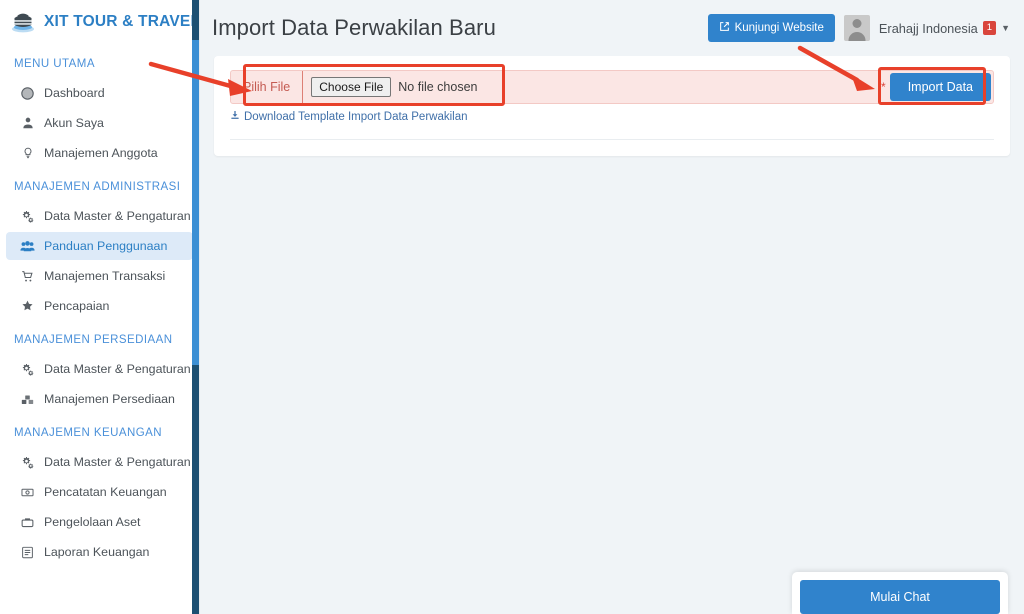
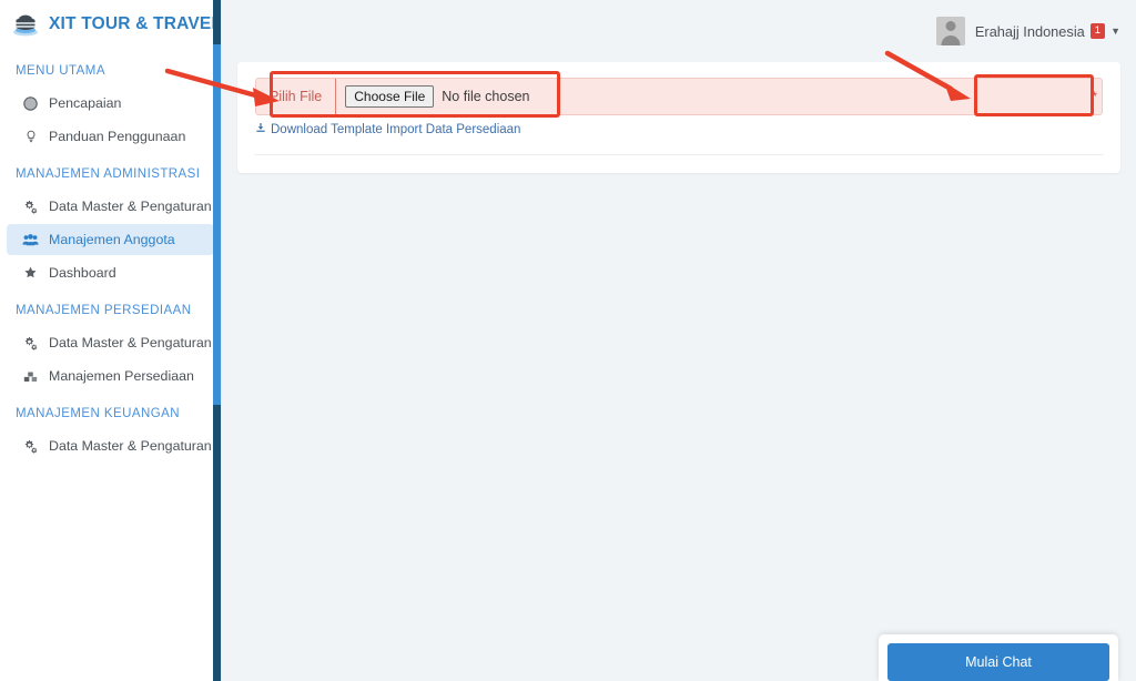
  XIT TOUR & TRAVE
  MENU UTAMA
- Dashboard
+ Pencapaian
- Akun Saya
- Manajemen Anggota
+ Panduan Penggunaan
  MANAJEMEN ADMINISTRASI
  Data Master & Pengaturan
- Panduan Penggunaan
+ Manajemen Anggota
- Manajemen Transaksi
- Pencapaian
+ Dashboard
  MANAJEMEN PERSEDIAAN
  Data Master & Pengaturan
  Manajemen Persediaan
  MANAJEMEN KEUANGAN
  Data Master & Pengaturan
- Pencatatan Keuangan
- Pengelolaan Aset
- Laporan Keuangan
- Import Data Perwakilan Baru
- Kunjungi Website
  Erahajj Indonesia
  1
  ▼
  Pilih File
  Choose File
  No file chosen
  *
- Import Data
- Download Template Import Data Perwakilan
+ Download Template Import Data Persediaan
  Mulai Chat
